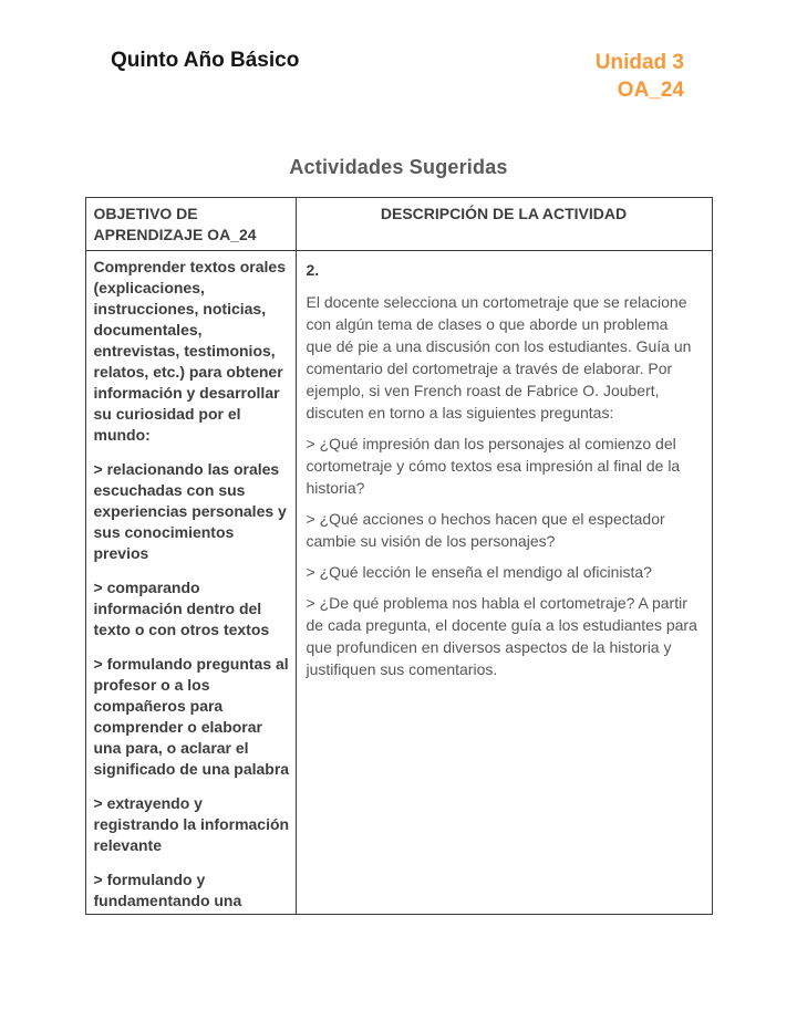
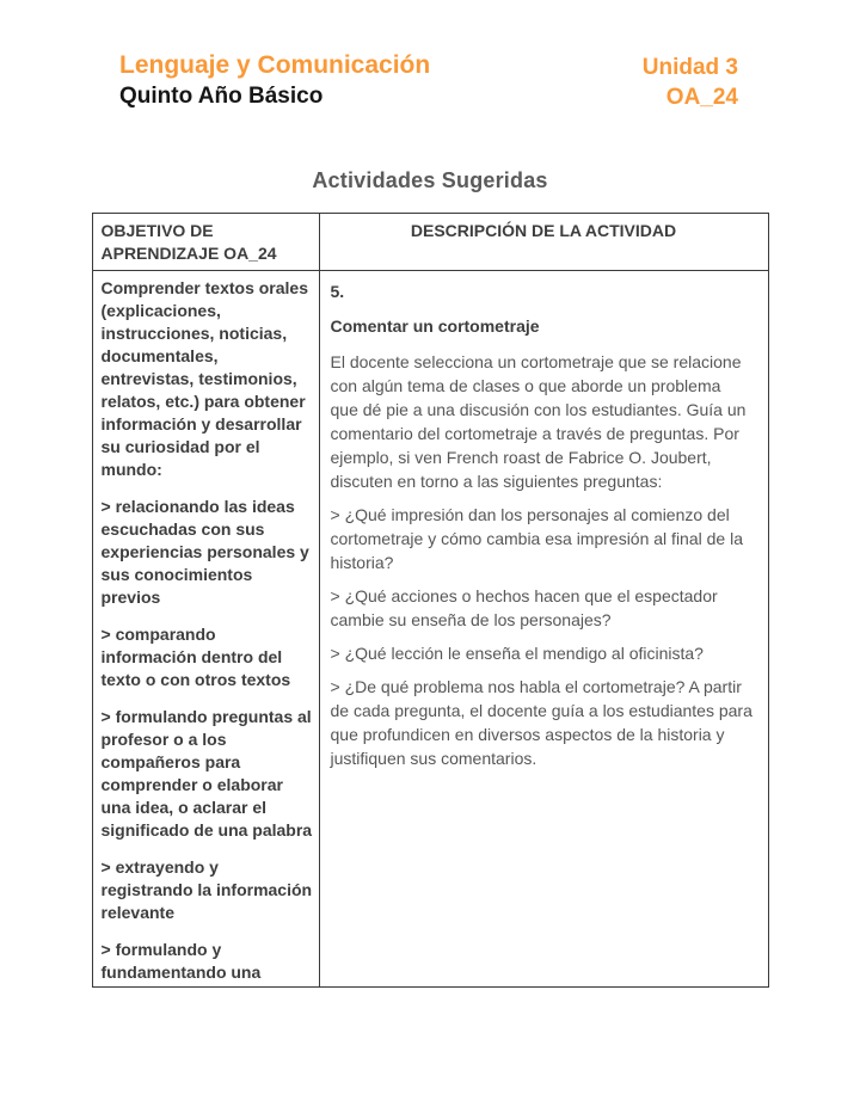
+ Lenguaje y Comunicación
  Quinto Año Básico
  Unidad 3
  OA_24
  Actividades Sugeridas
  OBJETIVO DE APRENDIZAJE OA_24
  DESCRIPCIÓN DE LA ACTIVIDAD
  Comprender textos orales (explicaciones, instrucciones, noticias, documentales, entrevistas, testimonios, relatos, etc.) para obtener información y desarrollar su curiosidad por el mundo:
- > relacionando las orales escuchadas con sus experiencias personales y sus conocimientos previos
+ > relacionando las ideas escuchadas con sus experiencias personales y sus conocimientos previos
  > comparando información dentro del texto o con otros textos
- > formulando preguntas al profesor o a los compañeros para comprender o elaborar una para, o aclarar el significado de una palabra
+ > formulando preguntas al profesor o a los compañeros para comprender o elaborar una idea, o aclarar el significado de una palabra
  > extrayendo y registrando la información relevante
- 2.
+ 5.
+ Comentar un cortometraje
- El docente selecciona un cortometraje que se relacione con algún tema de clases o que aborde un problema que dé pie a una discusión con los estudiantes. Guía un comentario del cortometraje a través de elaborar. Por ejemplo, si ven French roast de Fabrice O. Joubert, discuten en torno a las siguientes preguntas:
+ El docente selecciona un cortometraje que se relacione con algún tema de clases o que aborde un problema que dé pie a una discusión con los estudiantes. Guía un comentario del cortometraje a través de preguntas. Por ejemplo, si ven French roast de Fabrice O. Joubert, discuten en torno a las siguientes preguntas:
- > ¿Qué impresión dan los personajes al comienzo del cortometraje y cómo textos esa impresión al final de la historia?
+ > ¿Qué impresión dan los personajes al comienzo del cortometraje y cómo cambia esa impresión al final de la historia?
- > ¿Qué acciones o hechos hacen que el espectador cambie su visión de los personajes?
+ > ¿Qué acciones o hechos hacen que el espectador cambie su enseña de los personajes?
  > ¿Qué lección le enseña el mendigo al oficinista?
  > ¿De qué problema nos habla el cortometraje? A partir de cada pregunta, el docente guía a los estudiantes para que profundicen en diversos aspectos de la historia y justifiquen sus comentarios.
